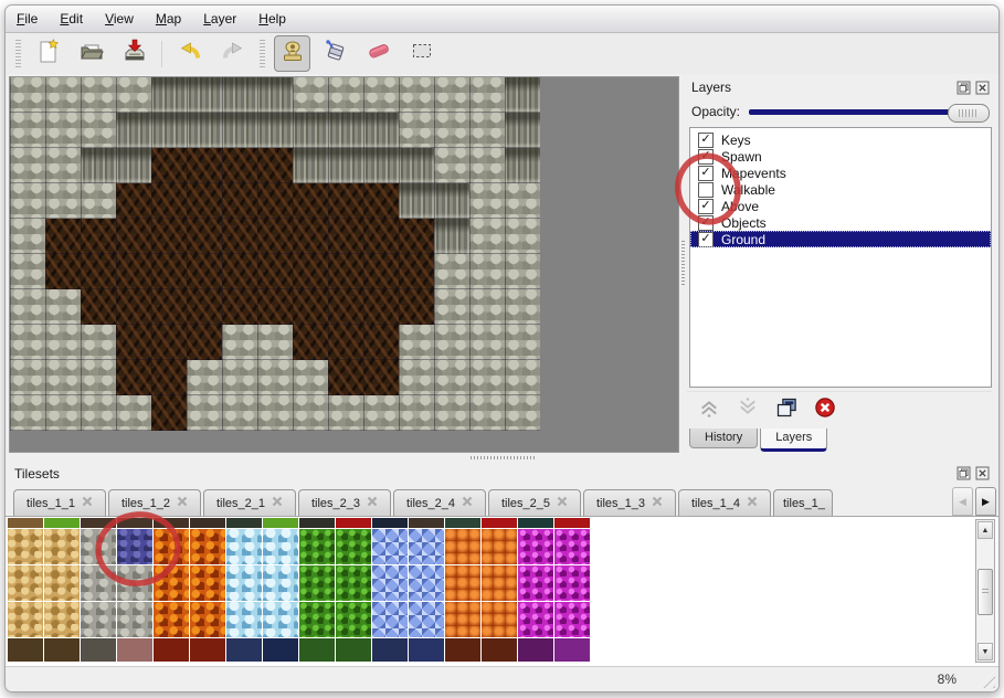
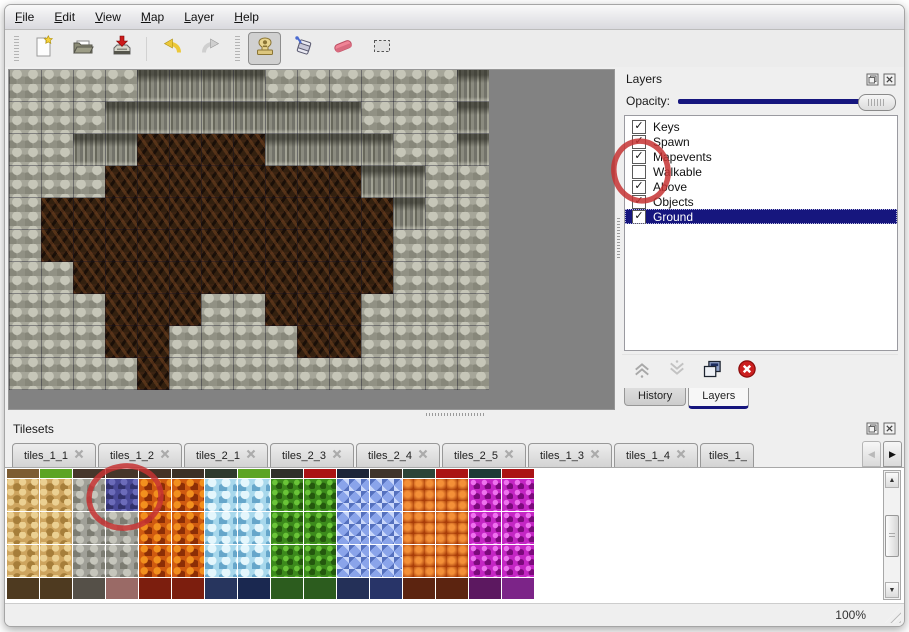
  File
  Edit
  View
  Map
  Layer
  Help
  Layers
  Opacity:
  ✓
  Keys
  ✓
  Spawn
  ✓
  Mapevents
  Walkable
  ✓
  Above
  ✓
  Objects
  ✓
  Ground
  History
  Layers
  Tilesets
  tiles_1_1
  tiles_1_2
  tiles_2_1
  tiles_2_3
  tiles_2_4
  tiles_2_5
  tiles_1_3
  tiles_1_4
  tiles_1_
  ◀
  ▶
- 8%
+ 100%
